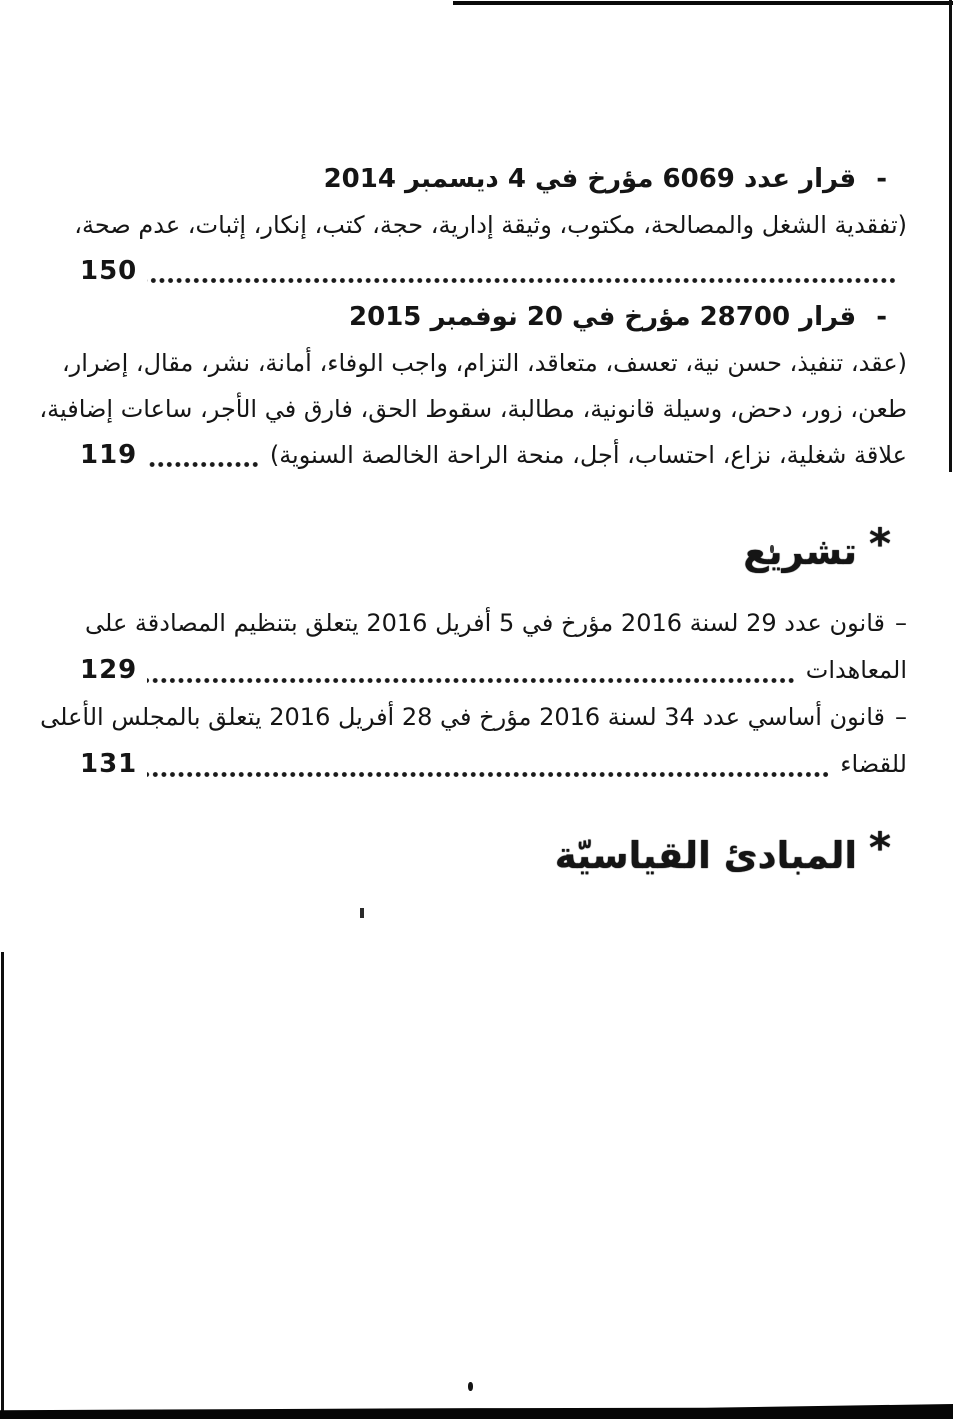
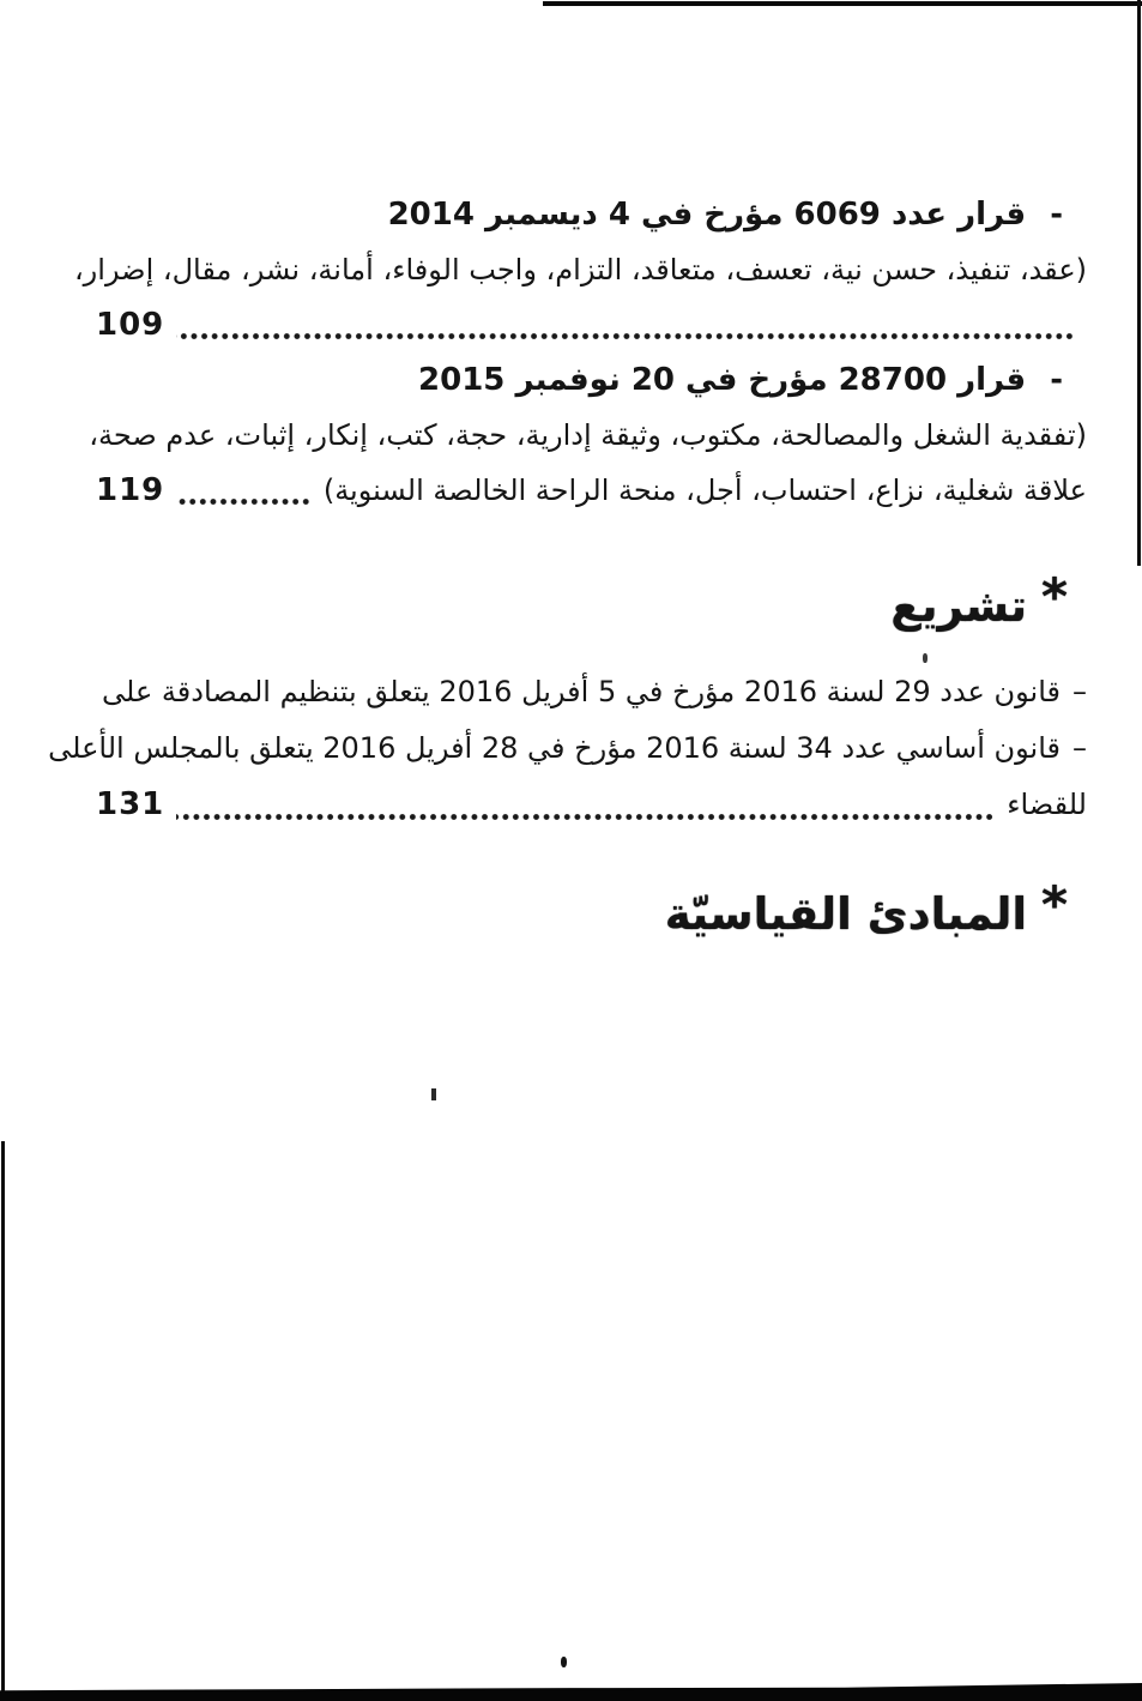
  -قرار عدد 6069 مؤرخ في 4 ديسمبر 2014
- (تفقدية الشغل والمصالحة، مكتوب، وثيقة إدارية، حجة، كتب، إنكار، إثبات، عدم صحة،
+ (عقد، تنفيذ، حسن نية، تعسف، متعاقد، التزام، واجب الوفاء، أمانة، نشر، مقال، إضرار،
- 150
+ 109
  -قرار 28700 مؤرخ في 20 نوفمبر 2015
- (عقد، تنفيذ، حسن نية، تعسف، متعاقد، التزام، واجب الوفاء، أمانة، نشر، مقال، إضرار،
+ (تفقدية الشغل والمصالحة، مكتوب، وثيقة إدارية، حجة، كتب، إنكار، إثبات، عدم صحة،
- طعن، زور، دحض، وسيلة قانونية، مطالبة، سقوط الحق، فارق في الأجر، ساعات إضافية،
  علاقة شغلية، نزاع، احتساب، أجل، منحة الراحة الخالصة السنوية)
  119
  *تشريع
  –قانون عدد 29 لسنة 2016 مؤرخ في 5 أفريل 2016 يتعلق بتنظيم المصادقة على
- المعاهدات
- 129
  –قانون أساسي عدد 34 لسنة 2016 مؤرخ في 28 أفريل 2016 يتعلق بالمجلس الأعلى
  للقضاء
  131
  *المبادئ القياسيّة
